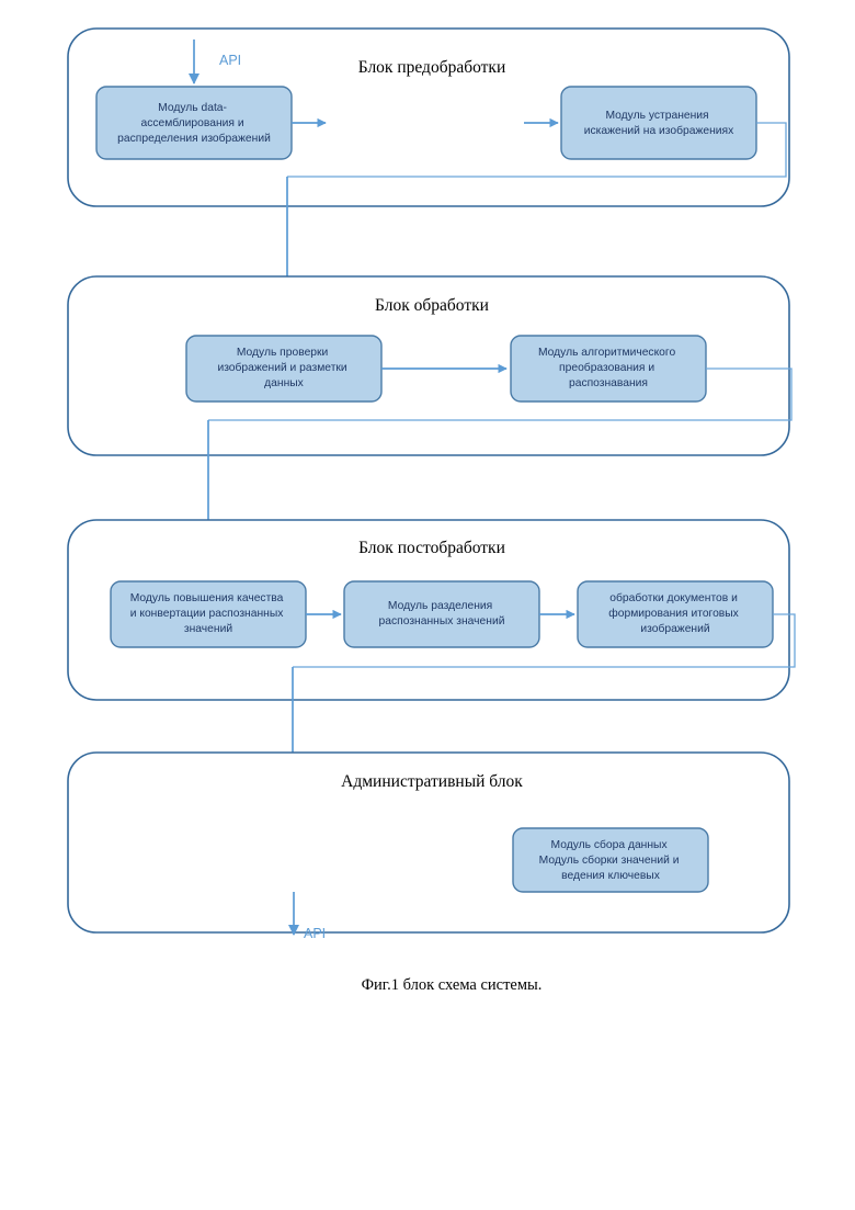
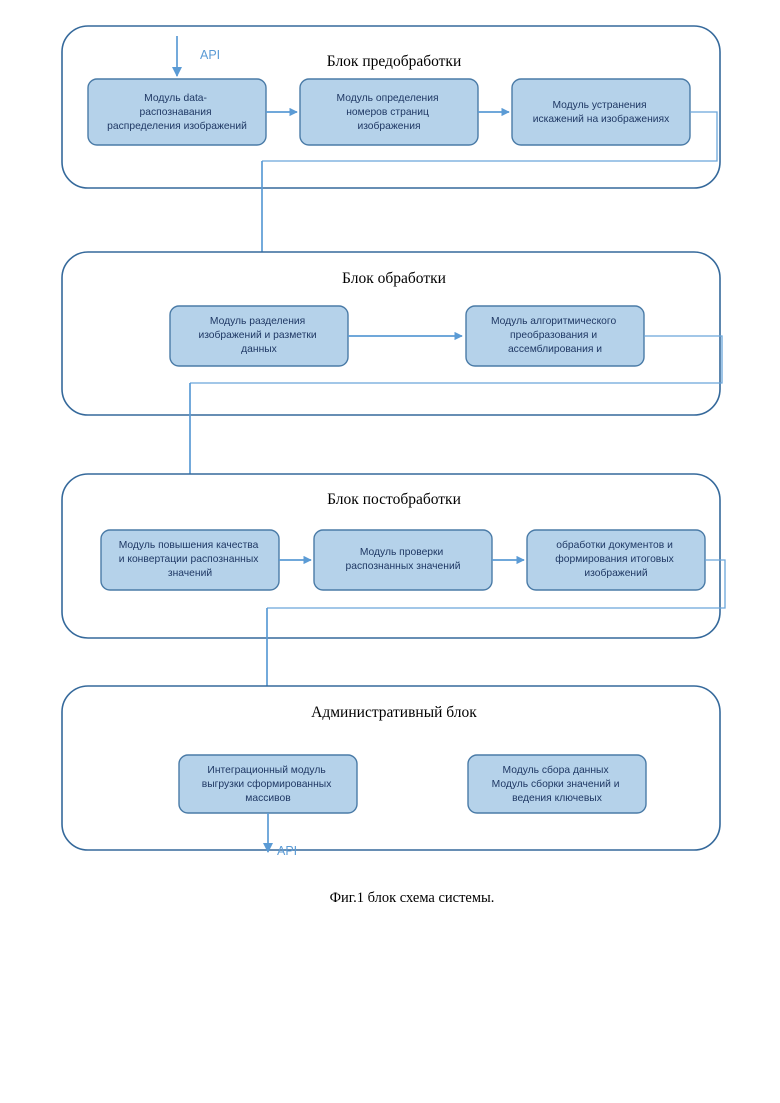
  Блок предобработки
  API
- Модуль data- ассемблирования и распределения изображений
+ Модуль data- распознавания распределения изображений
+ Модуль определения номеров страниц изображения
  Модуль устранения искажений на изображениях
  Блок обработки
- Модуль проверки изображений и разметки данных
+ Модуль разделения изображений и разметки данных
- Модуль алгоритмического преобразования и распознавания
+ Модуль алгоритмического преобразования и ассемблирования и
  Блок постобработки
  Модуль повышения качества и конвертации распознанных значений
- Модуль разделения распознанных значений
+ Модуль проверки распознанных значений
  обработки документов и формирования итоговых изображений
  Административный блок
+ Интеграционный модуль выгрузки сформированных массивов
  Модуль сбора данных Модуль сборки значений и ведения ключевых
  API
  Фиг.1 блок схема системы.
